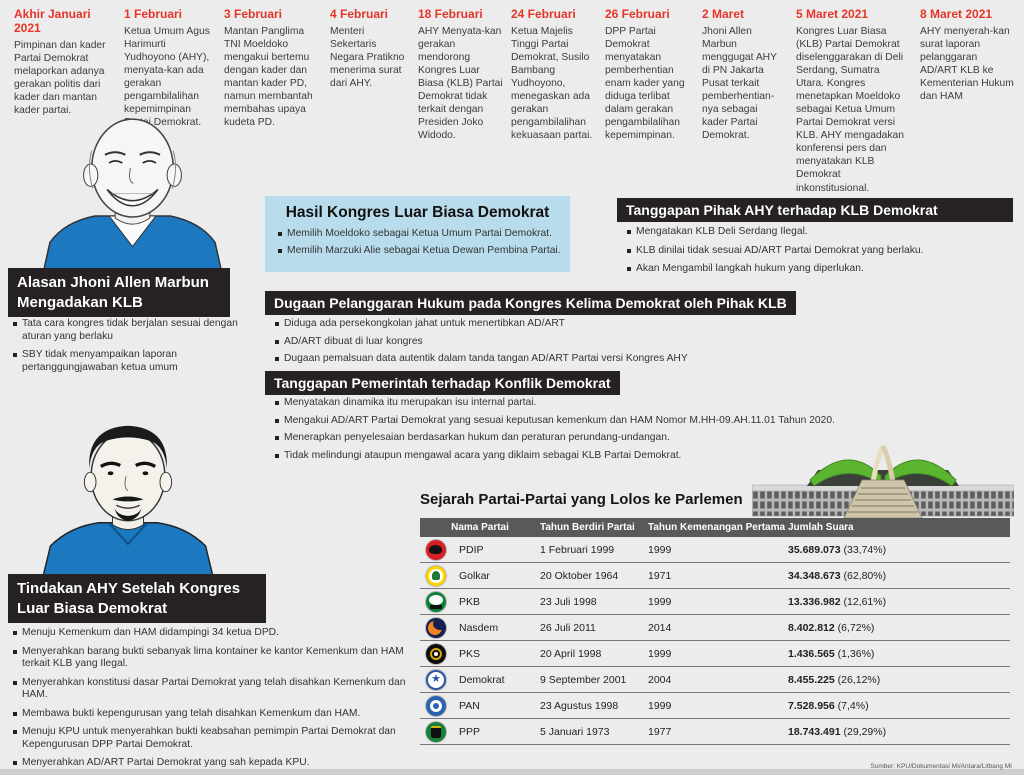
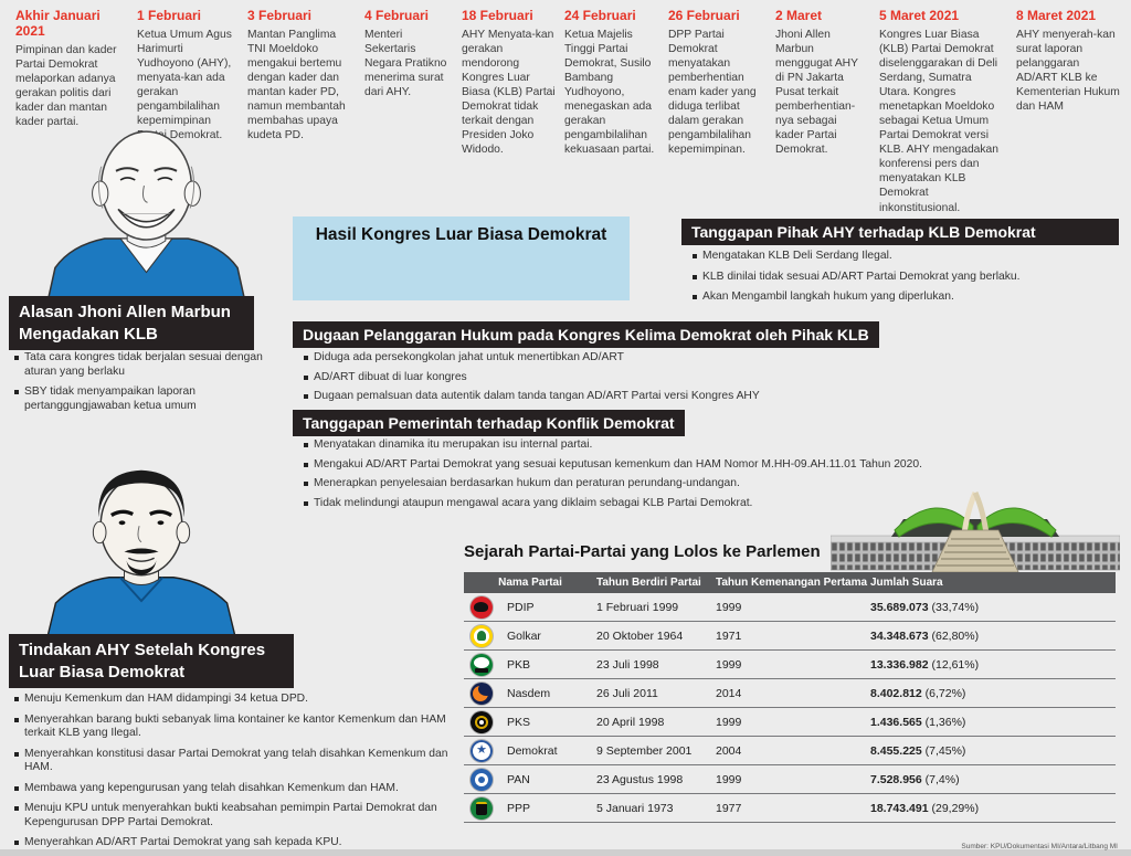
  Akhir Januari 2021
  Pimpinan dan kader Partai Demokrat melaporkan adanya gerakan politis dari kader dan mantan kader partai.
  1 Februari
  Ketua Umum Agus Harimurti Yudhoyono (AHY), menyata-kan ada gerakan pengambilalihan kepemimpinan Demokrat.
  3 Februari
  Mantan Panglima TNI Moeldoko mengakui bertemu dengan kader dan mantan kader PD, namun membantah membahas upaya kudeta PD.
  4 Februari
  Menteri Sekertaris Negara Pratikno menerima surat dari AHY.
  18 Februari
  AHY Menyata-kan gerakan mendorong Kongres Luar Biasa (KLB) Partai Demokrat tidak terkait dengan Presiden Joko Widodo.
  24 Februari
  Ketua Majelis Tinggi Partai Demokrat, Susilo Bambang Yudhoyono, menegaskan ada gerakan pengambilalihan kekuasaan partai.
  26 Februari
  DPP Partai Demokrat menyatakan pemberhentian enam kader yang diduga terlibat dalam gerakan pengambilalihan kepemimpinan.
  2 Maret
  Jhoni Allen Marbun menggugat AHY di PN Jakarta Pusat terkait pemberhentian-nya sebagai kader Partai Demokrat.
  5 Maret 2021
  Kongres Luar Biasa (KLB) Partai Demokrat diselenggarakan di Deli Serdang, Sumatra Utara. Kongres menetapkan Moeldoko sebagai Ketua Umum Partai Demokrat versi KLB. AHY mengadakan konferensi pers dan menyatakan KLB Demokrat inkonstitusional.
  8 Maret 2021
  AHY menyerah-kan surat laporan pelanggaran AD/ART KLB ke Kementerian Hukum dan HAM
  Hasil Kongres Luar Biasa Demokrat
- Memilih Moeldoko sebagai Ketua Umum Partai Demokrat.
- Memilih Marzuki Alie sebagai Ketua Dewan Pembina Partai.
  Tanggapan Pihak AHY terhadap KLB Demokrat
  Mengatakan KLB Deli Serdang Ilegal.
  KLB dinilai tidak sesuai AD/ART Partai Demokrat yang berlaku.
  Akan Mengambil langkah hukum yang diperlukan.
  Alasan Jhoni Allen Marbun Mengadakan KLB
  Tata cara kongres tidak berjalan sesuai dengan aturan yang berlaku
  SBY tidak menyampaikan laporan pertanggungjawaban ketua umum
  Dugaan Pelanggaran Hukum pada Kongres Kelima Demokrat oleh Pihak KLB
  Diduga ada persekongkolan jahat untuk menertibkan AD/ART
  AD/ART dibuat di luar kongres
  Dugaan pemalsuan data autentik dalam tanda tangan AD/ART Partai versi Kongres AHY
  Tanggapan Pemerintah terhadap Konflik Demokrat
  Menyatakan dinamika itu merupakan isu internal partai.
  Mengakui AD/ART Partai Demokrat yang sesuai keputusan kemenkum dan HAM Nomor M.HH-09.AH.11.01 Tahun 2020.
  Menerapkan penyelesaian berdasarkan hukum dan peraturan perundang-undangan.
  Tidak melindungi ataupun mengawal acara yang diklaim sebagai KLB Partai Demokrat.
  Tindakan AHY Setelah Kongres Luar Biasa Demokrat
  Menuju Kemenkum dan HAM didampingi 34 ketua DPD.
  Menyerahkan barang bukti sebanyak lima kontainer ke kantor Kemenkum dan HAM terkait KLB yang Ilegal.
  Menyerahkan konstitusi dasar Partai Demokrat yang telah disahkan Kemenkum dan HAM.
- Membawa bukti kepengurusan yang telah disahkan Kemenkum dan HAM.
+ Membawa yang kepengurusan yang telah disahkan Kemenkum dan HAM.
  Menuju KPU untuk menyerahkan bukti keabsahan pemimpin Partai Demokrat dan Kepengurusan DPP Partai Demokrat.
  Menyerahkan AD/ART Partai Demokrat yang sah kepada KPU.
  Sejarah Partai-Partai yang Lolos ke Parlemen
  Nama Partai
  Tahun Berdiri Partai
  Tahun Kemenangan Pertama
  Jumlah Suara
  PDIP
  1 Februari 1999
  1999
  35.689.073 (33,74%)
  Golkar
  20 Oktober 1964
  1971
  34.348.673 (62,80%)
  PKB
  23 Juli 1998
  1999
  13.336.982 (12,61%)
  Nasdem
  26 Juli 2011
  2014
  8.402.812 (6,72%)
  PKS
  20 April 1998
  1999
  1.436.565 (1,36%)
  ★
  Demokrat
  9 September 2001
  2004
- 8.455.225 (26,12%)
+ 8.455.225 (7,45%)
  PAN
  23 Agustus 1998
  1999
  7.528.956 (7,4%)
  PPP
  5 Januari 1973
  1977
  18.743.491 (29,29%)
